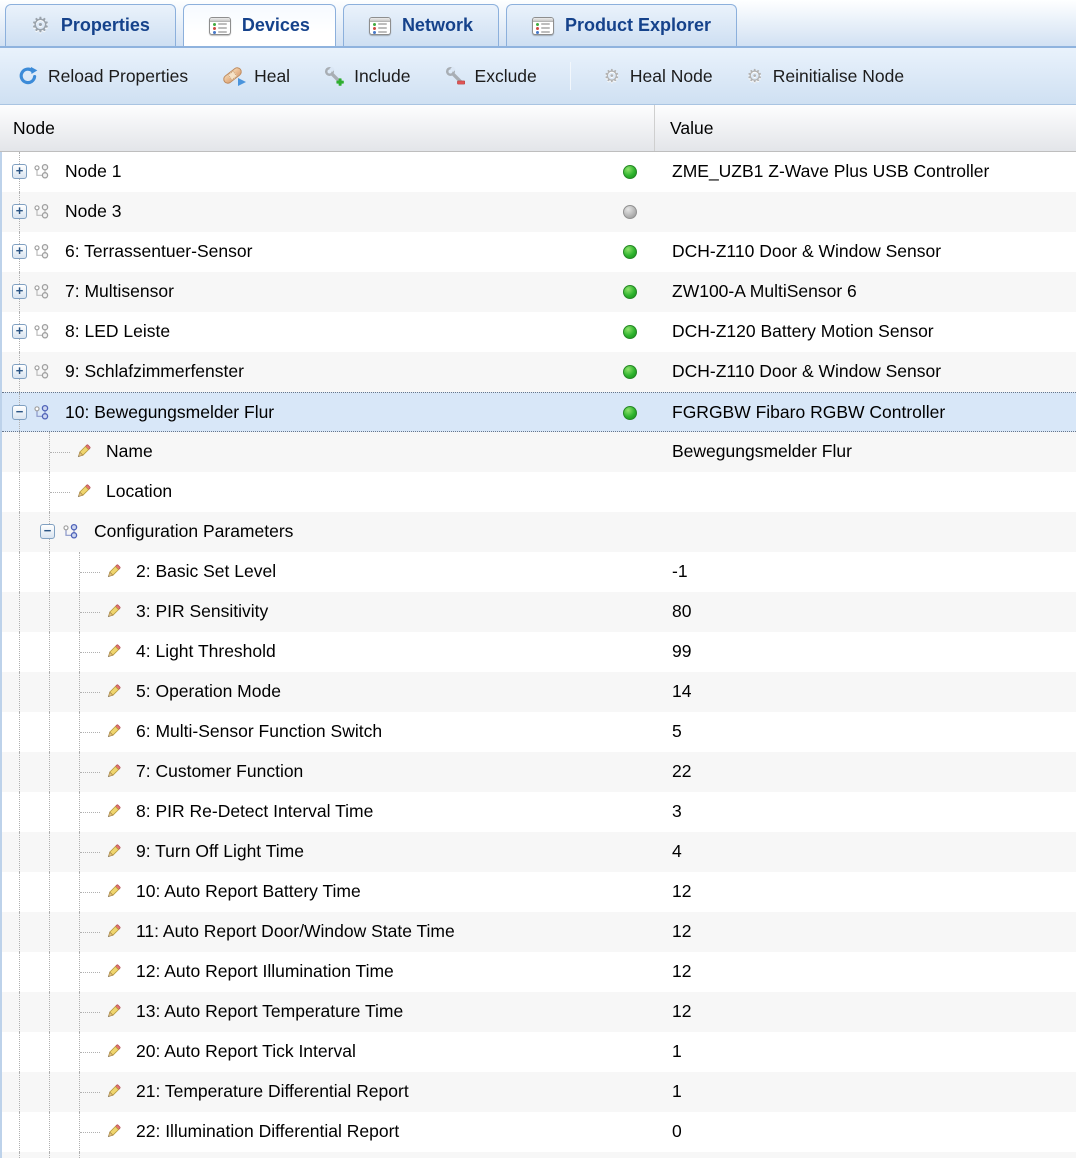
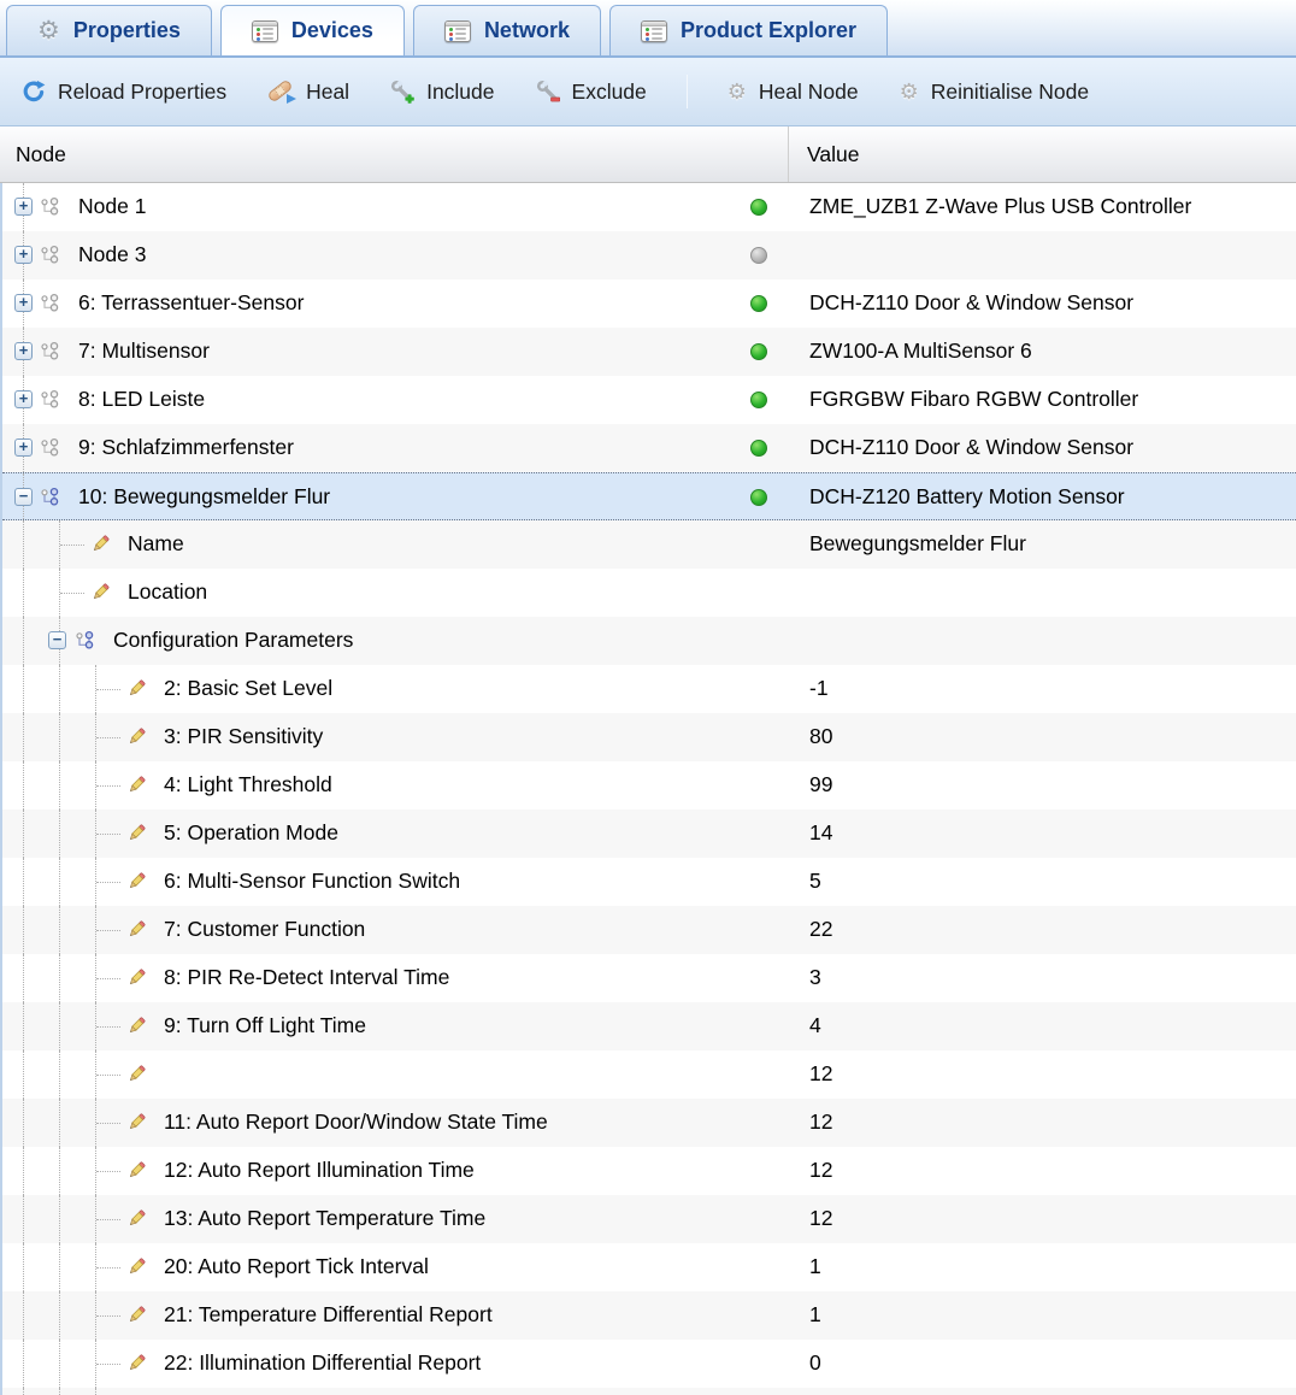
  ⚙︎
  Properties
  Devices
  Network
  Product Explorer
  Reload Properties
  Heal
  Include
  Exclude
  ⚙︎
  Heal Node
  ⚙︎
  Reinitialise Node
  Node
  Value
  +
  Node 1
  ZME_UZB1 Z-Wave Plus USB Controller
  +
  Node 3
  +
  6: Terrassentuer-Sensor
  DCH-Z110 Door & Window Sensor
  +
  7: Multisensor
  ZW100-A MultiSensor 6
  +
  8: LED Leiste
- DCH-Z120 Battery Motion Sensor
+ FGRGBW Fibaro RGBW Controller
  +
  9: Schlafzimmerfenster
  DCH-Z110 Door & Window Sensor
  −
  10: Bewegungsmelder Flur
- FGRGBW Fibaro RGBW Controller
+ DCH-Z120 Battery Motion Sensor
  Name
  Bewegungsmelder Flur
  Location
  −
  Configuration Parameters
  2: Basic Set Level
  -1
  3: PIR Sensitivity
  80
  4: Light Threshold
  99
  5: Operation Mode
  14
  6: Multi-Sensor Function Switch
  5
  7: Customer Function
  22
  8: PIR Re-Detect Interval Time
  3
  9: Turn Off Light Time
  4
- 10: Auto Report Battery Time
  12
  11: Auto Report Door/Window State Time
  12
  12: Auto Report Illumination Time
  12
  13: Auto Report Temperature Time
  12
  20: Auto Report Tick Interval
  1
  21: Temperature Differential Report
  1
  22: Illumination Differential Report
  0
